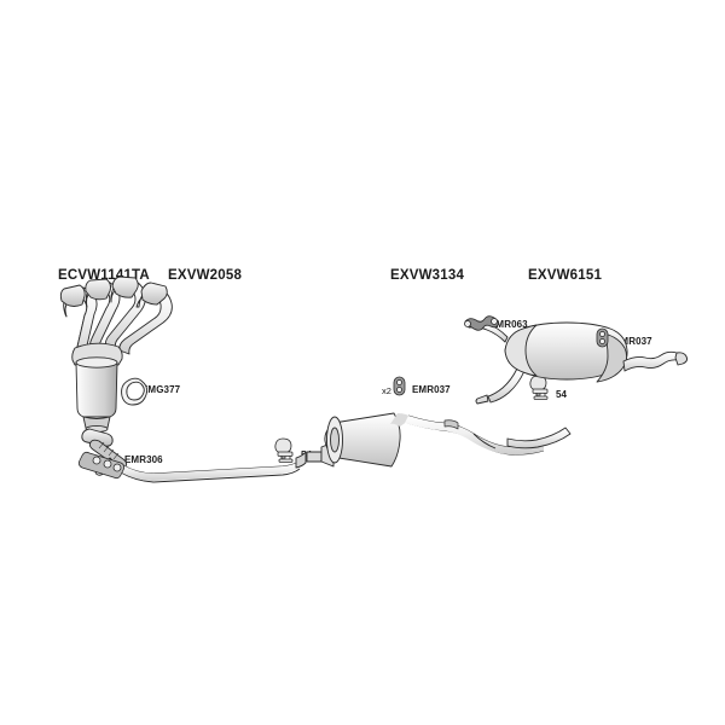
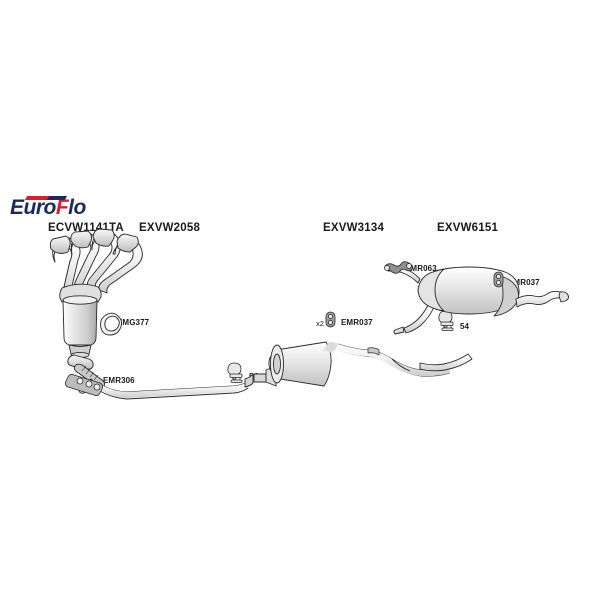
+ EuroFlo
  ECVW1141TA
  EXVW2058
  EXVW3134
  EXVW6151
  MG377
  EMR306
  x2
  EMR037
  MR063
  54
